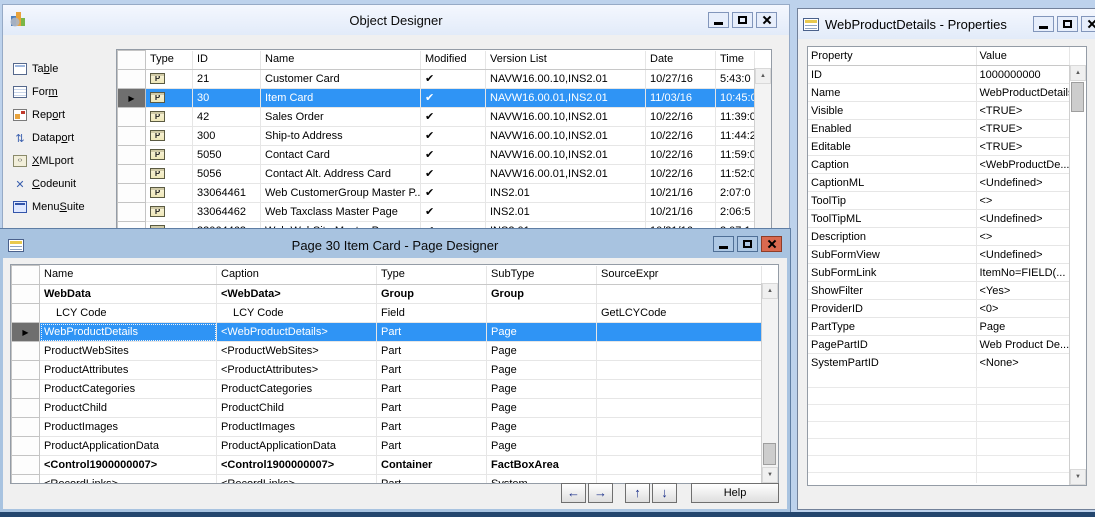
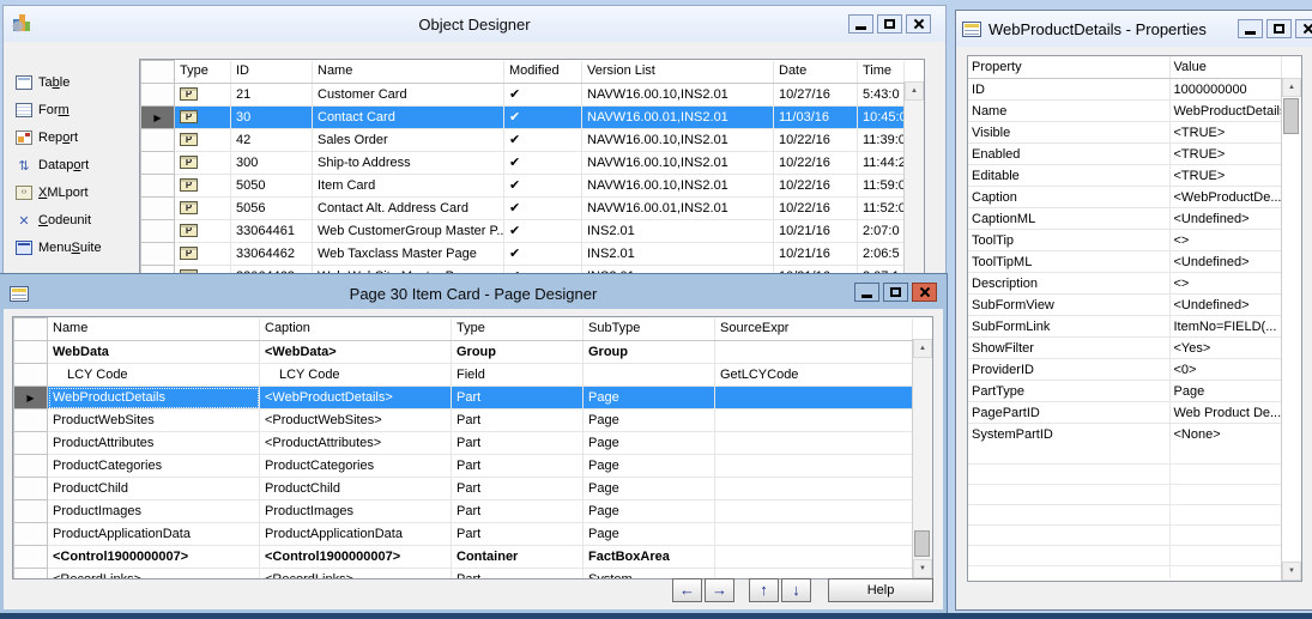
  Object Designer
  Table
  Form
  Report
  ⇅
  Dataport
  XMLport
  ✕
  Codeunit
  MenuSuite
  	Type	ID	Name	Modified	Version List	Date	Time
  	P	21	Customer Card	✔	NAVW16.00.10,INS2.01	10/27/16	5:43:0
- ▶	P	30	Item Card	✔	NAVW16.00.01,INS2.01	11/03/16	10:45:
+ ▶	P	30	Contact Card	✔	NAVW16.00.01,INS2.01	11/03/16	10:45:
  	P	42	Sales Order	✔	NAVW16.00.10,INS2.01	10/22/16	11:39:0
  	P	300	Ship-to Address	✔	NAVW16.00.10,INS2.01	10/22/16	11:44:2
- 	P	5050	Contact Card	✔	NAVW16.00.10,INS2.01	10/22/16	11:59:0
+ 	P	5050	Item Card	✔	NAVW16.00.10,INS2.01	10/22/16	11:59:0
  	P	5056	Contact Alt. Address Card	✔	NAVW16.00.01,INS2.01	10/22/16	11:52:0
  	P	33064461	Web CustomerGroup Master P..	✔	INS2.01	10/21/16	2:07:0
  	P	33064462	Web Taxclass Master Page	✔	INS2.01	10/21/16	2:06:5
  Page 30 Item Card - Page Designer
  	Name	Caption	Type	SubType	SourceExpr
  	WebData	<WebData>	Group	Group
  	LCY Code	LCY Code	Field		GetLCYCode
  ▶	WebProductDetails	<WebProductDetails>	Part	Page
  	ProductWebSites	<ProductWebSites>	Part	Page
  	ProductAttributes	<ProductAttributes>	Part	Page
  	ProductCategories	ProductCategories	Part	Page
  	ProductChild	ProductChild	Part	Page
  	ProductImages	ProductImages	Part	Page
  	ProductApplicationData	ProductApplicationData	Part	Page
  	<Control1900000007>	<Control1900000007>	Container	FactBoxArea
  	<RecordLinks>	<RecordLinks>	Part	System
  ←
  →
  ↑
  ↓
  Help
  WebProductDetails - Properties
  Property	Value
  ID	1000000000
  Name	WebProductDetail
  Visible	<TRUE>
  Enabled	<TRUE>
  Editable	<TRUE>
  Caption	<WebProductDe...
  CaptionML	<Undefined>
  ToolTip	<>
  ToolTipML	<Undefined>
  Description	<>
  SubFormView	<Undefined>
  SubFormLink	ItemNo=FIELD(...
  ShowFilter	<Yes>
  ProviderID	<0>
  PartType	Page
  PagePartID	Web Product De...
  SystemPartID	<None>
